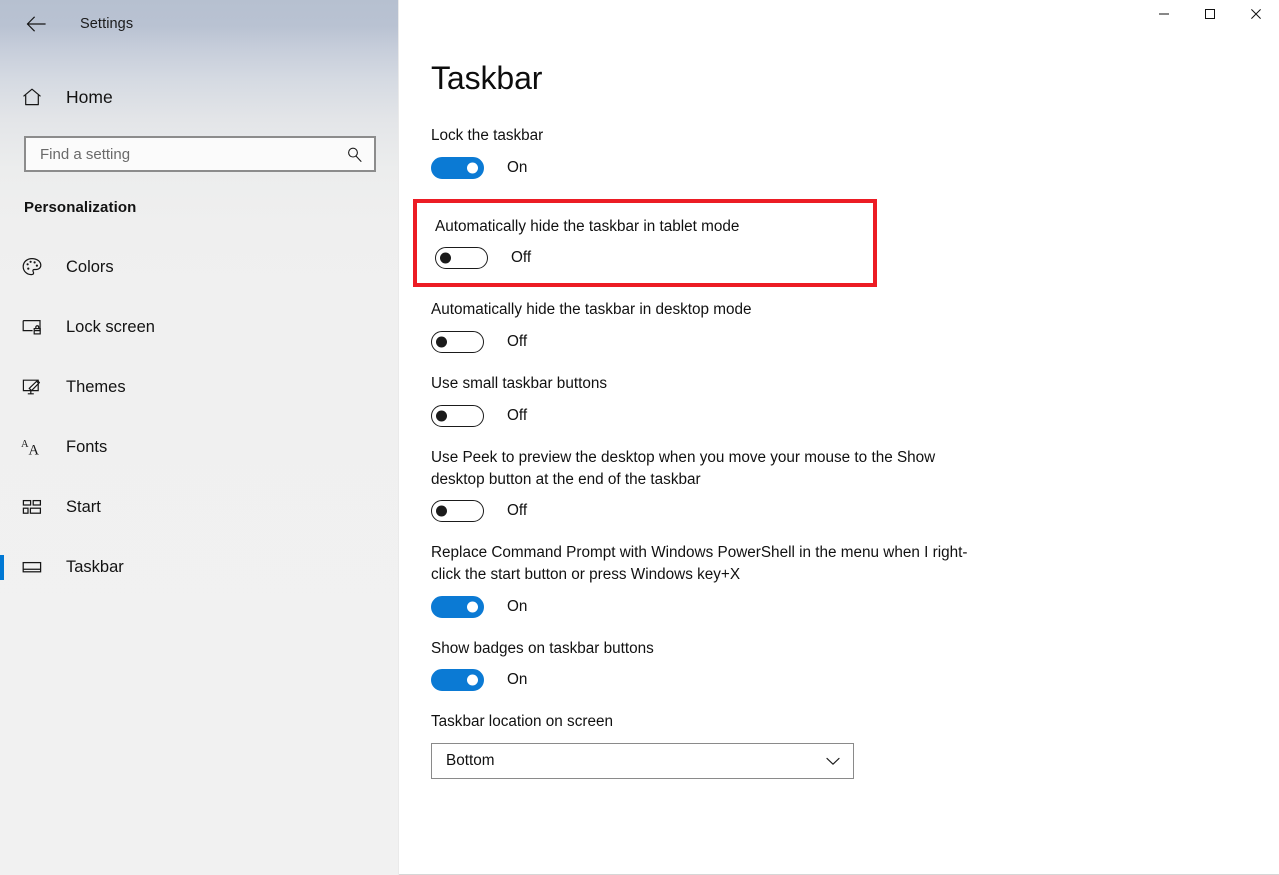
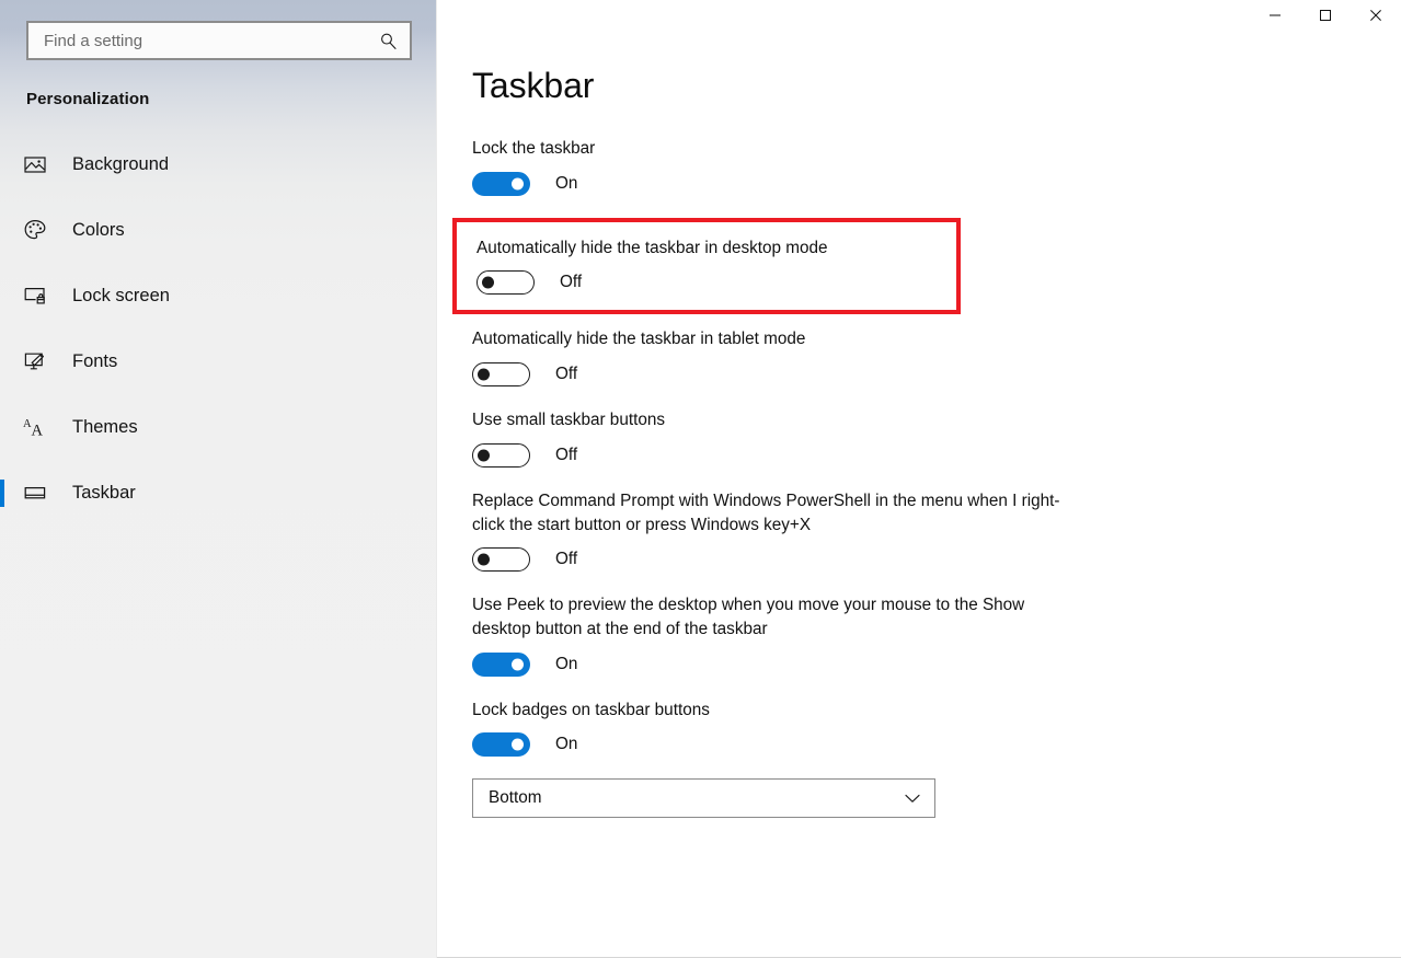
- Settings
- Home
  Find a setting
  Personalization
+ Background
  Colors
  Lock screen
- Themes
+ Fonts
  A
  A
- Fonts
+ Themes
- Start
  Taskbar
  Taskbar
  Lock the taskbar
  On
- Automatically hide the taskbar in tablet mode
+ Automatically hide the taskbar in desktop mode
  Off
- Automatically hide the taskbar in desktop mode
+ Automatically hide the taskbar in tablet mode
  Off
  Use small taskbar buttons
  Off
- Use Peek to preview the desktop when you move your mouse to the Show desktop button at the end of the taskbar
+ Replace Command Prompt with Windows PowerShell in the menu when I right-click the start button or press Windows key+X
  Off
- Replace Command Prompt with Windows PowerShell in the menu when I right-click the start button or press Windows key+X
+ Use Peek to preview the desktop when you move your mouse to the Show desktop button at the end of the taskbar
  On
- Show badges on taskbar buttons
+ Lock badges on taskbar buttons
  On
- Taskbar location on screen
  Bottom
